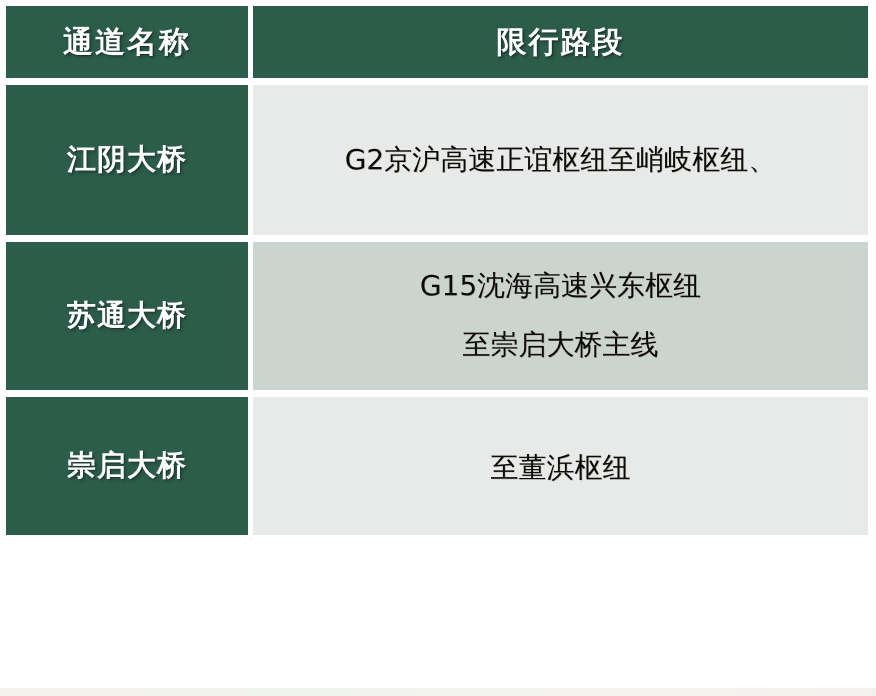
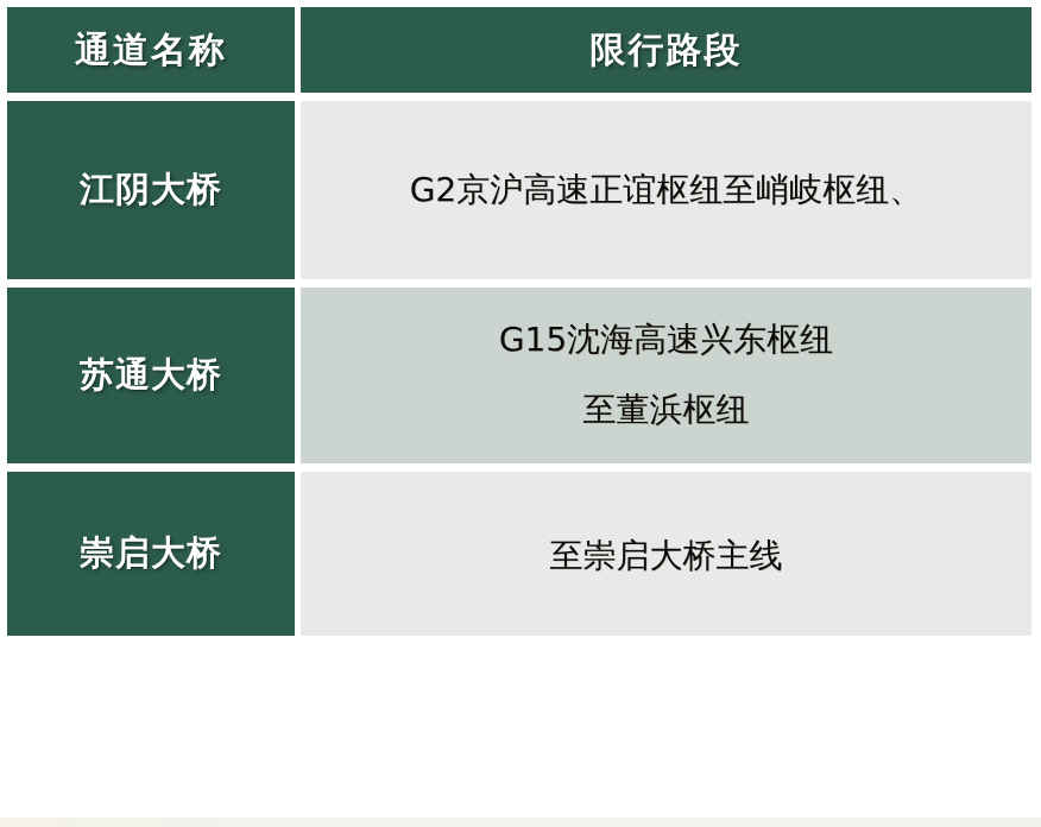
  通道名称
  限行路段
  江阴大桥
  G2京沪高速正谊枢纽至峭岐枢纽、
  苏通大桥
  G15沈海高速兴东枢纽
- 至崇启大桥主线
+ 至董浜枢纽
  崇启大桥
- 至董浜枢纽
+ 至崇启大桥主线
